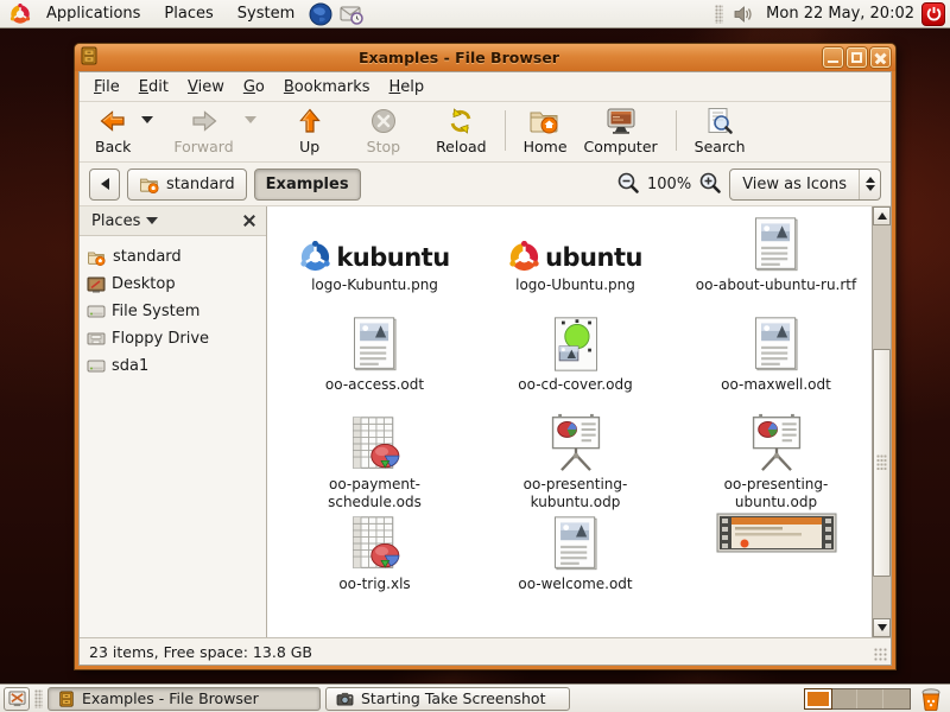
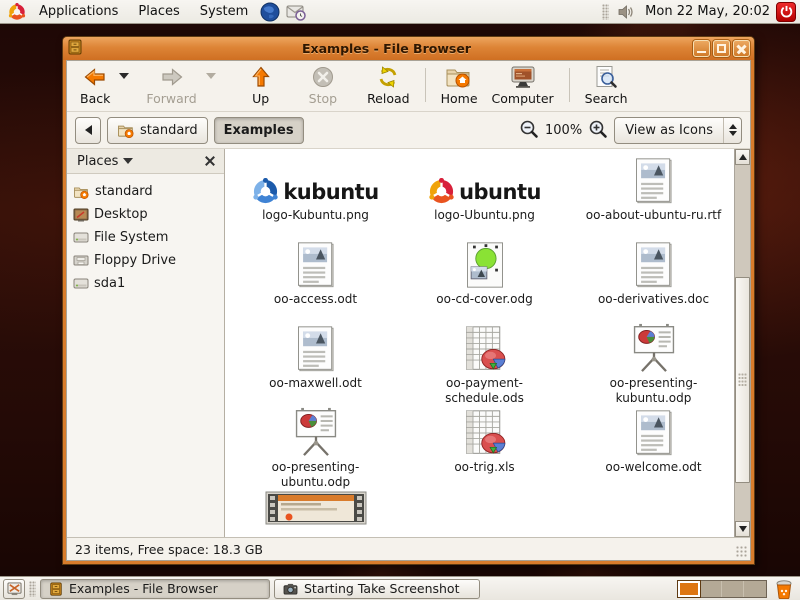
  Applications
  Places
  System
  Mon 22 May, 20:02
  Examples - File Browser
- File
- Edit
- View
- Go
- Bookmarks
- Help
  Back
  Forward
  Up
  Stop
  Reload
  Home
  Computer
  Search
  standard
  Examples
  100%
  View as Icons
  Places
  standard
  Desktop
  File System
  Floppy Drive
  sda1
  kubuntu
  logo-Kubuntu.png
  ubuntu
  logo-Ubuntu.png
  oo-about-ubuntu-ru.rtf
  oo-access.odt
  oo-cd-cover.odg
+ oo-derivatives.doc
  oo-maxwell.odt
  oo-payment-schedule.ods
  oo-presenting-kubuntu.odp
  oo-presenting-ubuntu.odp
  oo-trig.xls
  oo-welcome.odt
- 23 items, Free space: 13.8 GB
+ 23 items, Free space: 18.3 GB
  Examples - File Browser
  Starting Take Screenshot
